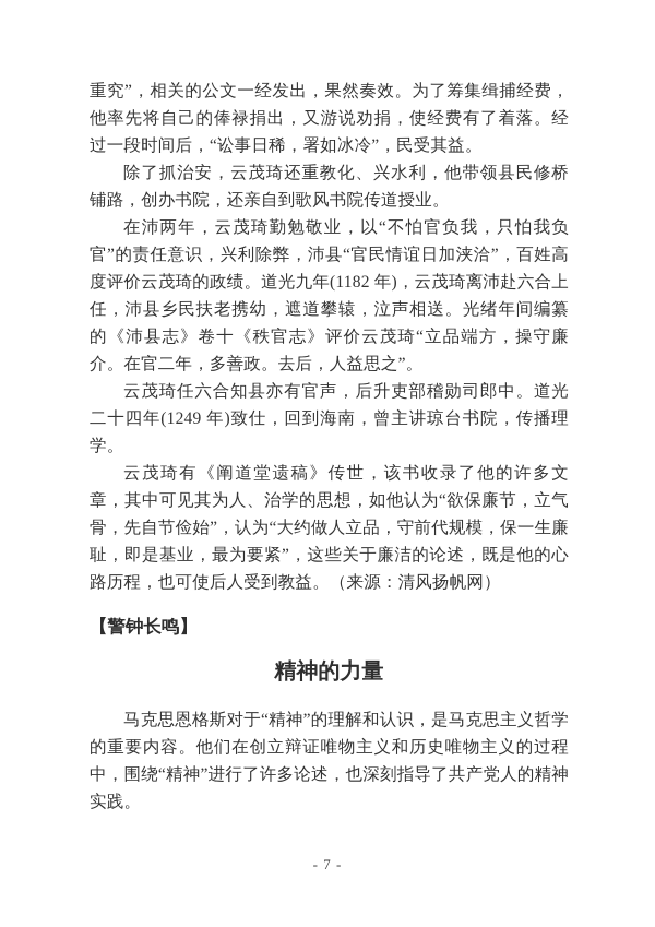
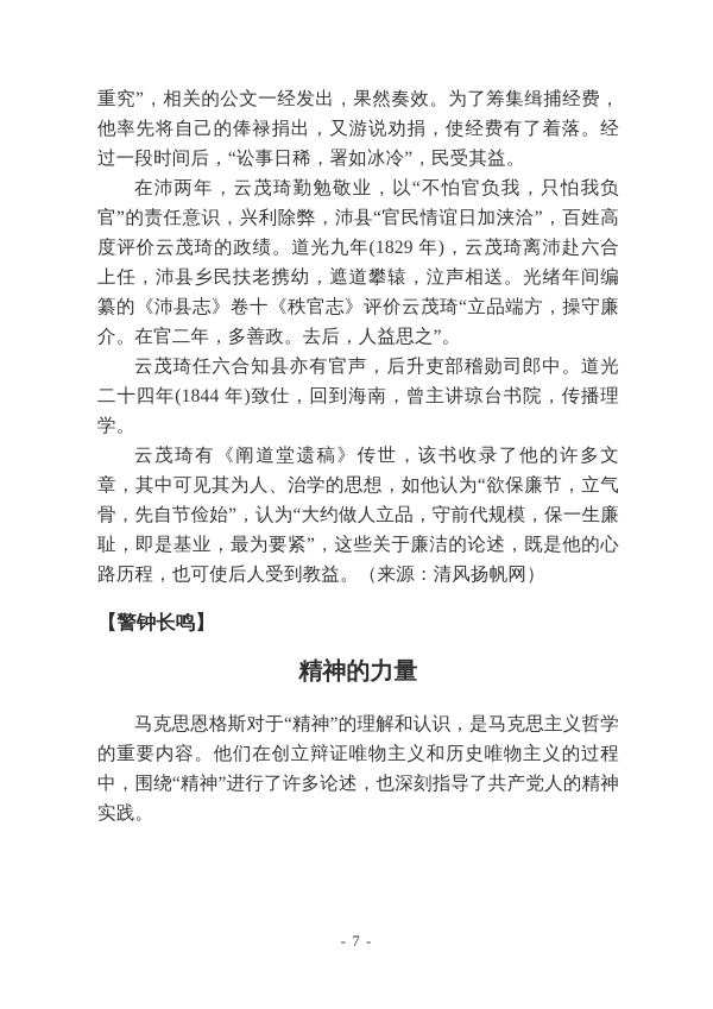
  重究”，相关的公文一经发出，果然奏效。为了筹集缉捕经费，他率先将自己的俸禄捐出，又游说劝捐，使经费有了着落。经过一段时间后，“讼事日稀，署如冰冷”，民受其益。
- 除了抓治安，云茂琦还重教化、兴水利，他带领县民修桥铺路，创办书院，还亲自到歌风书院传道授业。
- 在沛两年，云茂琦勤勉敬业，以“不怕官负我，只怕我负官”的责任意识，兴利除弊，沛县“官民情谊日加浃洽”，百姓高度评价云茂琦的政绩。道光九年(1182 年)，云茂琦离沛赴六合上任，沛县乡民扶老携幼，遮道攀辕，泣声相送。光绪年间编纂的《沛县志》卷十《秩官志》评价云茂琦“立品端方，操守廉介。在官二年，多善政。去后，人益思之”。
+ 在沛两年，云茂琦勤勉敬业，以“不怕官负我，只怕我负官”的责任意识，兴利除弊，沛县“官民情谊日加浃洽”，百姓高度评价云茂琦的政绩。道光九年(1829 年)，云茂琦离沛赴六合上任，沛县乡民扶老携幼，遮道攀辕，泣声相送。光绪年间编纂的《沛县志》卷十《秩官志》评价云茂琦“立品端方，操守廉介。在官二年，多善政。去后，人益思之”。
- 云茂琦任六合知县亦有官声，后升吏部稽勋司郎中。道光二十四年(1249 年)致仕，回到海南，曾主讲琼台书院，传播理学。
+ 云茂琦任六合知县亦有官声，后升吏部稽勋司郎中。道光二十四年(1844 年)致仕，回到海南，曾主讲琼台书院，传播理学。
  云茂琦有《阐道堂遗稿》传世，该书收录了他的许多文章，其中可见其为人、治学的思想，如他认为“欲保廉节，立气骨，先自节俭始”，认为“大约做人立品，守前代规模，保一生廉耻，即是基业，最为要紧”，这些关于廉洁的论述，既是他的心路历程，也可使后人受到教益。（来源：清风扬帆网）
  【警钟长鸣】
  精神的力量
  马克思恩格斯对于“精神”的理解和认识，是马克思主义哲学的重要内容。他们在创立辩证唯物主义和历史唯物主义的过程中，围绕“精神”进行了许多论述，也深刻指导了共产党人的精神实践。
  - 7 -
